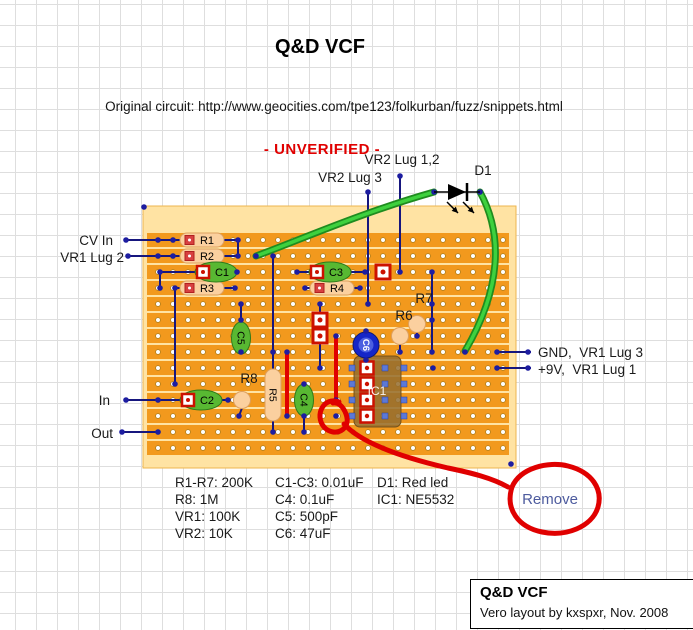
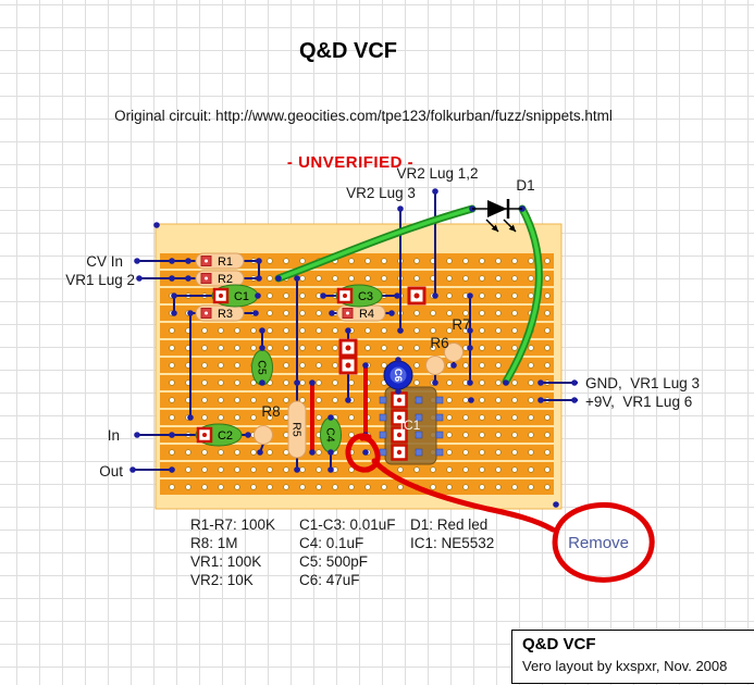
  R1
  R2
  R3
  R4
  C1
  C3
  C2
  IC1
  VR2 Lug 1,2
  VR2 Lug 3
  D1
  CV In
  VR1 Lug 2
  In
  Out
  GND, VR1 Lug 3
- +9V, VR1 Lug 1
+ +9V, VR1 Lug 6
  R8
  R6
  R7
  Q&D VCF
  Original circuit: http://www.geocities.com/tpe123/folkurban/fuzz/snippets.html
  - UNVERIFIED -
- R1-R7: 200K
+ R1-R7: 100K
  R8: 1M
  VR1: 100K
  VR2: 10K
  C1-C3: 0.01uF
  C4: 0.1uF
  C5: 500pF
  C6: 47uF
  D1: Red led
  IC1: NE5532
  Remove
  Q&D VCF
  Vero layout by kxspxr, Nov. 2008
